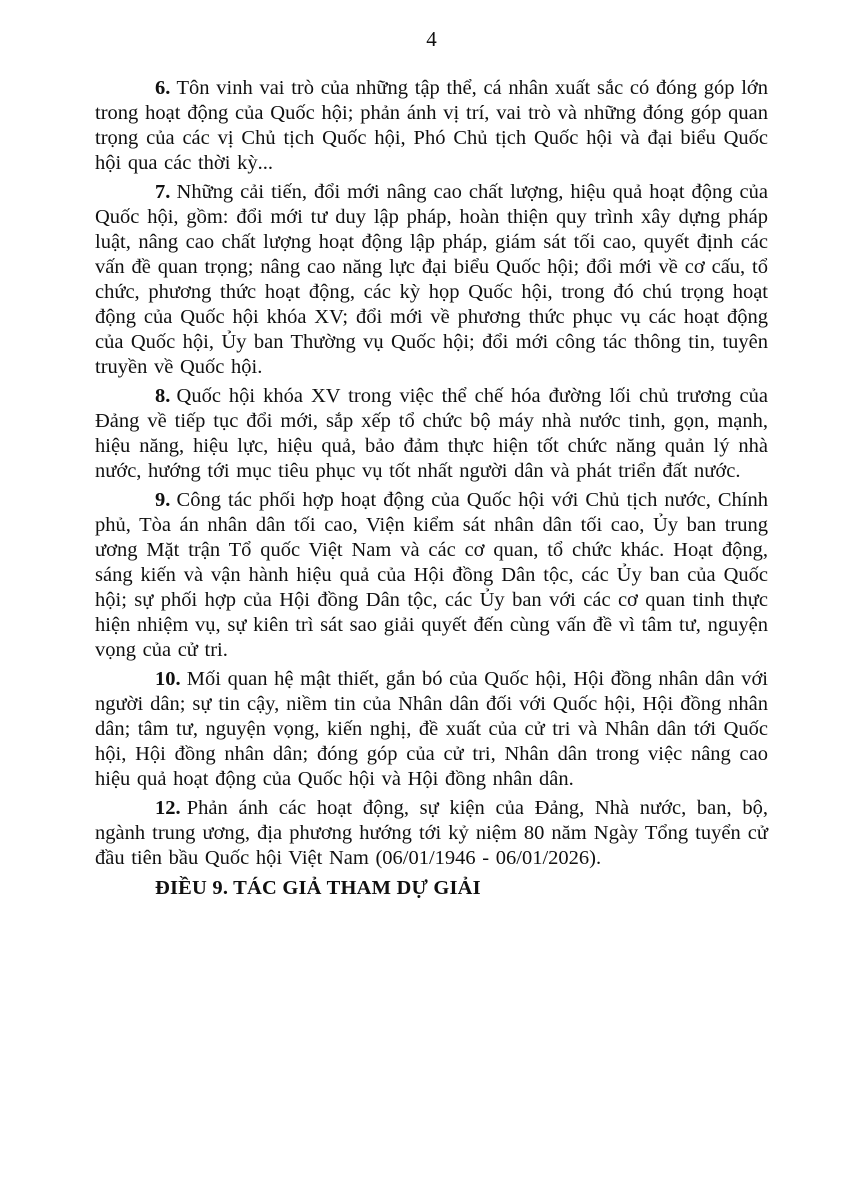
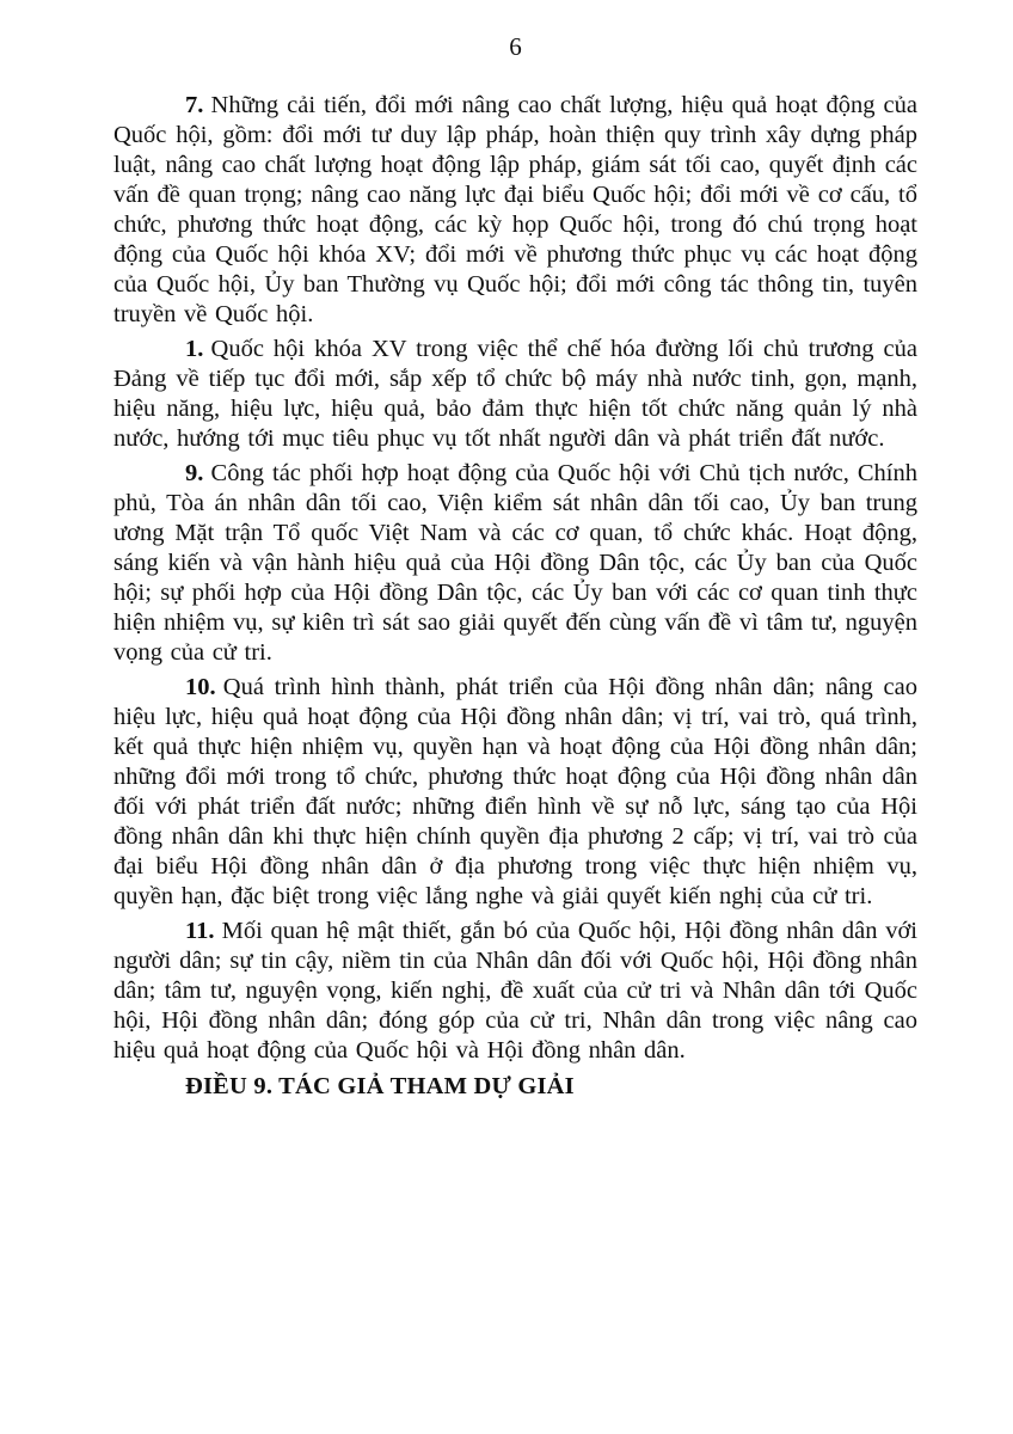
- 4
+ 6
- 6. Tôn vinh vai trò của những tập thể, cá nhân xuất sắc có đóng góp lớn trong hoạt động của Quốc hội; phản ánh vị trí, vai trò và những đóng góp quan trọng của các vị Chủ tịch Quốc hội, Phó Chủ tịch Quốc hội và đại biểu Quốc hội qua các thời kỳ...
  7. Những cải tiến, đổi mới nâng cao chất lượng, hiệu quả hoạt động của Quốc hội, gồm: đổi mới tư duy lập pháp, hoàn thiện quy trình xây dựng pháp luật, nâng cao chất lượng hoạt động lập pháp, giám sát tối cao, quyết định các vấn đề quan trọng; nâng cao năng lực đại biểu Quốc hội; đổi mới về cơ cấu, tổ chức, phương thức hoạt động, các kỳ họp Quốc hội, trong đó chú trọng hoạt động của Quốc hội khóa XV; đổi mới về phương thức phục vụ các hoạt động của Quốc hội, Ủy ban Thường vụ Quốc hội; đổi mới công tác thông tin, tuyên truyền về Quốc hội.
- 8. Quốc hội khóa XV trong việc thể chế hóa đường lối chủ trương của Đảng về tiếp tục đổi mới, sắp xếp tổ chức bộ máy nhà nước tinh, gọn, mạnh, hiệu năng, hiệu lực, hiệu quả, bảo đảm thực hiện tốt chức năng quản lý nhà nước, hướng tới mục tiêu phục vụ tốt nhất người dân và phát triển đất nước.
+ 1. Quốc hội khóa XV trong việc thể chế hóa đường lối chủ trương của Đảng về tiếp tục đổi mới, sắp xếp tổ chức bộ máy nhà nước tinh, gọn, mạnh, hiệu năng, hiệu lực, hiệu quả, bảo đảm thực hiện tốt chức năng quản lý nhà nước, hướng tới mục tiêu phục vụ tốt nhất người dân và phát triển đất nước.
  9. Công tác phối hợp hoạt động của Quốc hội với Chủ tịch nước, Chính phủ, Tòa án nhân dân tối cao, Viện kiểm sát nhân dân tối cao, Ủy ban trung ương Mặt trận Tổ quốc Việt Nam và các cơ quan, tổ chức khác. Hoạt động, sáng kiến và vận hành hiệu quả của Hội đồng Dân tộc, các Ủy ban của Quốc hội; sự phối hợp của Hội đồng Dân tộc, các Ủy ban với các cơ quan tinh thực hiện nhiệm vụ, sự kiên trì sát sao giải quyết đến cùng vấn đề vì tâm tư, nguyện vọng của cử tri.
+ 10. Quá trình hình thành, phát triển của Hội đồng nhân dân; nâng cao hiệu lực, hiệu quả hoạt động của Hội đồng nhân dân; vị trí, vai trò, quá trình, kết quả thực hiện nhiệm vụ, quyền hạn và hoạt động của Hội đồng nhân dân; những đổi mới trong tổ chức, phương thức hoạt động của Hội đồng nhân dân đối với phát triển đất nước; những điển hình về sự nỗ lực, sáng tạo của Hội đồng nhân dân khi thực hiện chính quyền địa phương 2 cấp; vị trí, vai trò của đại biểu Hội đồng nhân dân ở địa phương trong việc thực hiện nhiệm vụ, quyền hạn, đặc biệt trong việc lắng nghe và giải quyết kiến nghị của cử tri.
- 10. Mối quan hệ mật thiết, gắn bó của Quốc hội, Hội đồng nhân dân với người dân; sự tin cậy, niềm tin của Nhân dân đối với Quốc hội, Hội đồng nhân dân; tâm tư, nguyện vọng, kiến nghị, đề xuất của cử tri và Nhân dân tới Quốc hội, Hội đồng nhân dân; đóng góp của cử tri, Nhân dân trong việc nâng cao hiệu quả hoạt động của Quốc hội và Hội đồng nhân dân.
+ 11. Mối quan hệ mật thiết, gắn bó của Quốc hội, Hội đồng nhân dân với người dân; sự tin cậy, niềm tin của Nhân dân đối với Quốc hội, Hội đồng nhân dân; tâm tư, nguyện vọng, kiến nghị, đề xuất của cử tri và Nhân dân tới Quốc hội, Hội đồng nhân dân; đóng góp của cử tri, Nhân dân trong việc nâng cao hiệu quả hoạt động của Quốc hội và Hội đồng nhân dân.
- 12. Phản ánh các hoạt động, sự kiện của Đảng, Nhà nước, ban, bộ, ngành trung ương, địa phương hướng tới kỷ niệm 80 năm Ngày Tổng tuyển cử đầu tiên bầu Quốc hội Việt Nam (06/01/1946 - 06/01/2026).
  ĐIỀU 9. TÁC GIẢ THAM DỰ GIẢI
